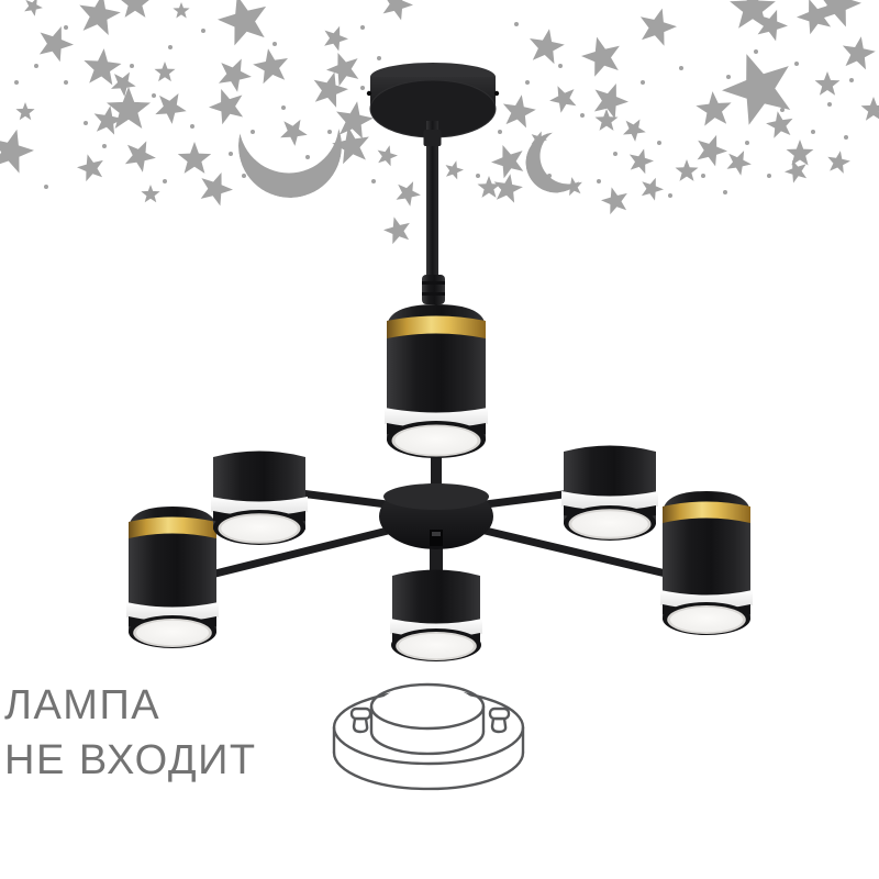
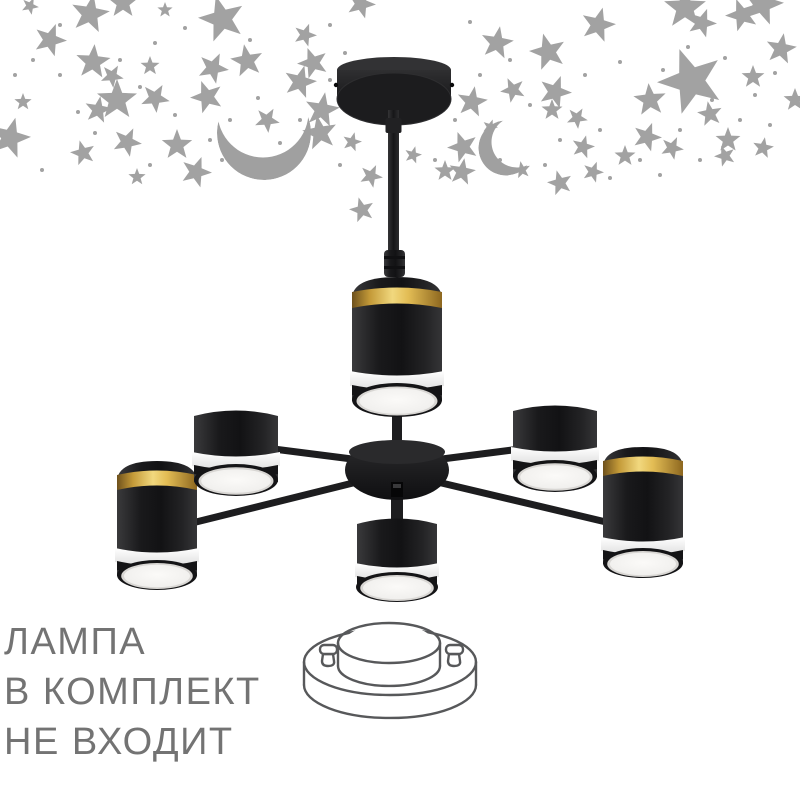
  ЛАМПА
+ В КОМПЛЕКТ
  НЕ ВХОДИТ
